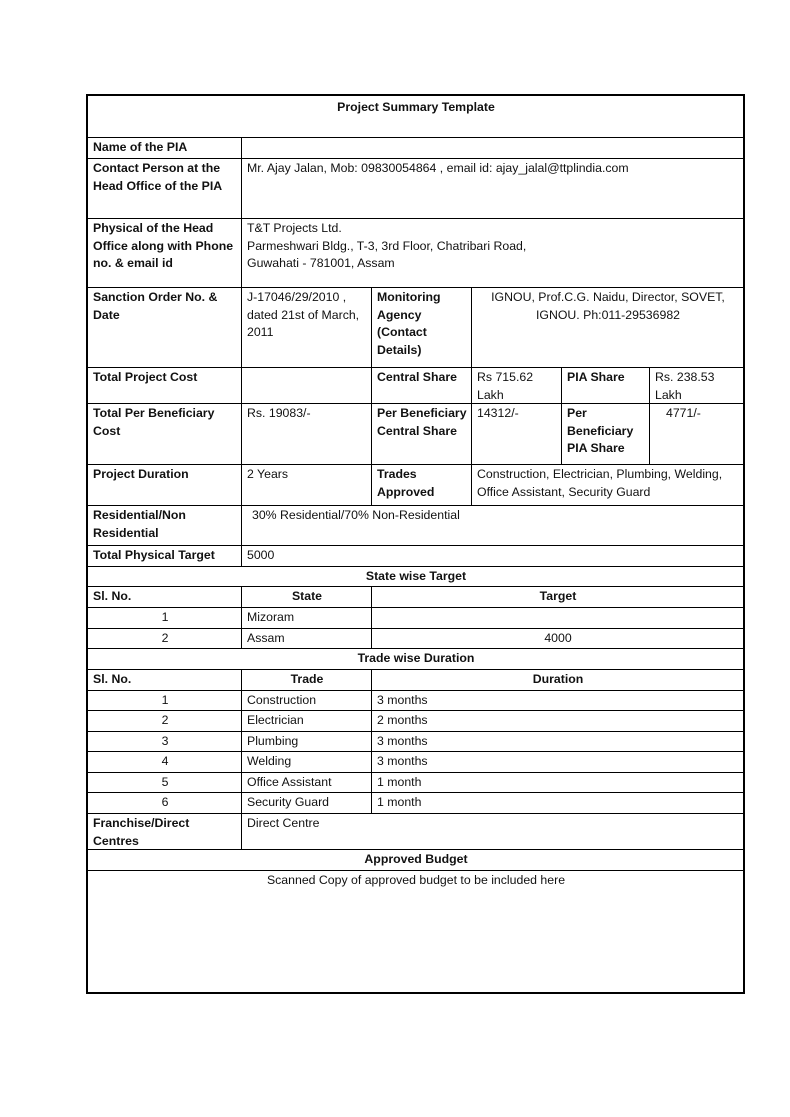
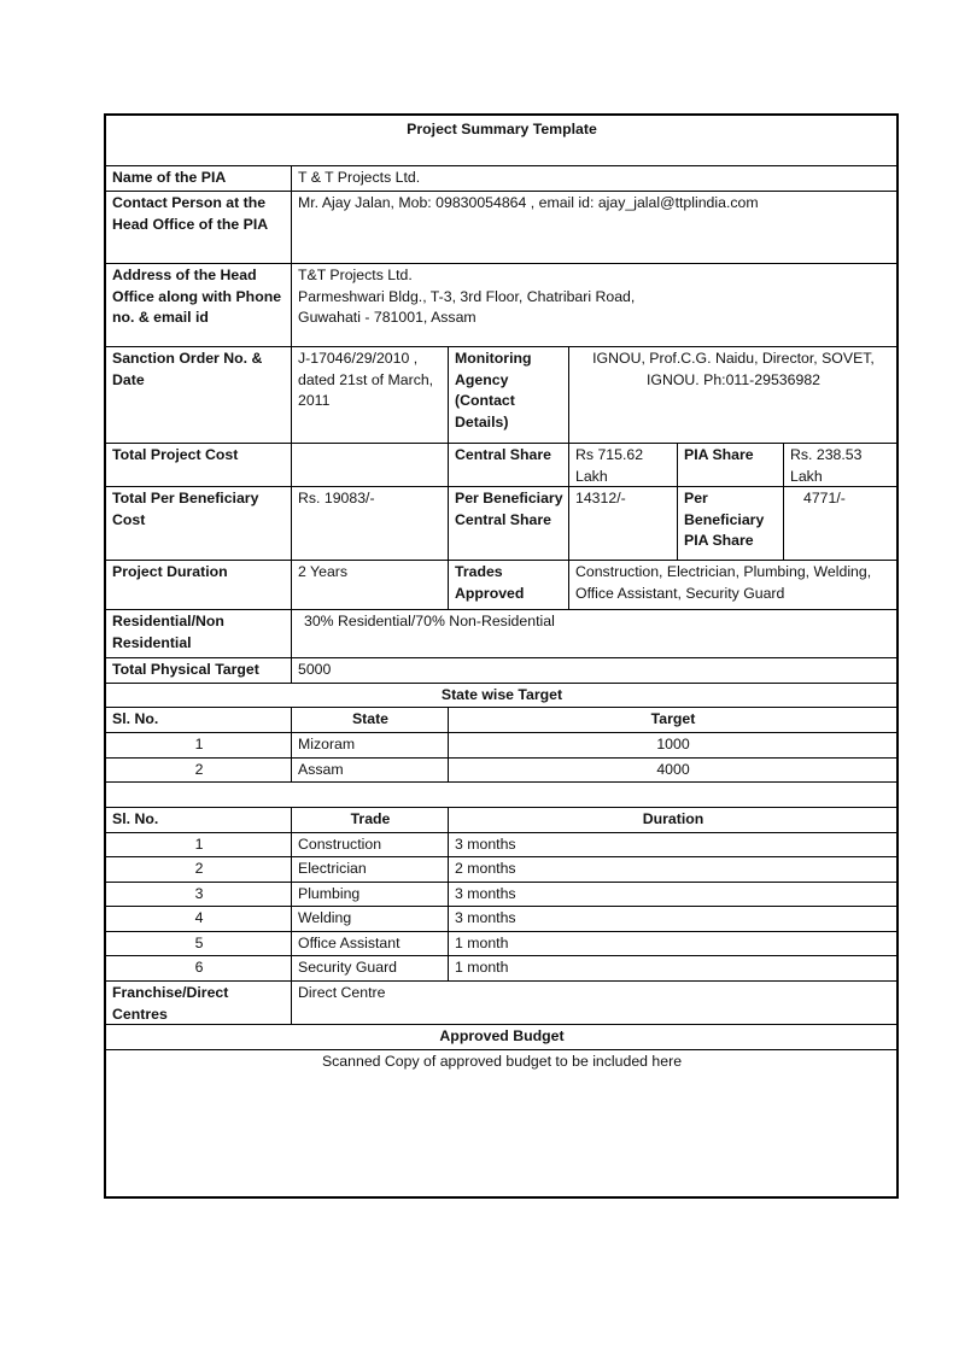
  Project Summary Template
  Name of the PIA
+ T & T Projects Ltd.
  Contact Person at the Head Office of the PIA
  Mr. Ajay Jalan, Mob: 09830054864 , email id: ajay_jalal@ttplindia.com
- Physical of the Head Office along with Phone no. & email id
+ Address of the Head Office along with Phone no. & email id
  T&T Projects Ltd.
  Parmeshwari Bldg., T-3, 3rd Floor, Chatribari Road,
  Guwahati - 781001, Assam
  Sanction Order No. & Date
  J-17046/29/2010 , dated 21st of March, 2011
  Monitoring Agency (Contact Details)
  IGNOU, Prof.C.G. Naidu, Director, SOVET, IGNOU. Ph:011-29536982
  Total Project Cost
  Central Share
  Rs 715.62 Lakh
  PIA Share
  Rs. 238.53 Lakh
  Total Per Beneficiary Cost
  Rs. 19083/-
  Per Beneficiary Central Share
  14312/-
  Per Beneficiary PIA Share
  4771/-
  Project Duration
  2 Years
  Trades Approved
  Construction, Electrician, Plumbing, Welding, Office Assistant, Security Guard
  Residential/Non Residential
  30% Residential/70% Non-Residential
  Total Physical Target
  5000
  State wise Target
  Sl. No.
  State
  Target
  1
  Mizoram
+ 1000
  2
  Assam
  4000
- Trade wise Duration
  Sl. No.
  Trade
  Duration
  1
  Construction
  3 months
  2
  Electrician
  2 months
  3
  Plumbing
  3 months
  4
  Welding
  3 months
  5
  Office Assistant
  1 month
  6
  Security Guard
  1 month
  Franchise/Direct Centres
  Direct Centre
  Approved Budget
  Scanned Copy of approved budget to be included here
